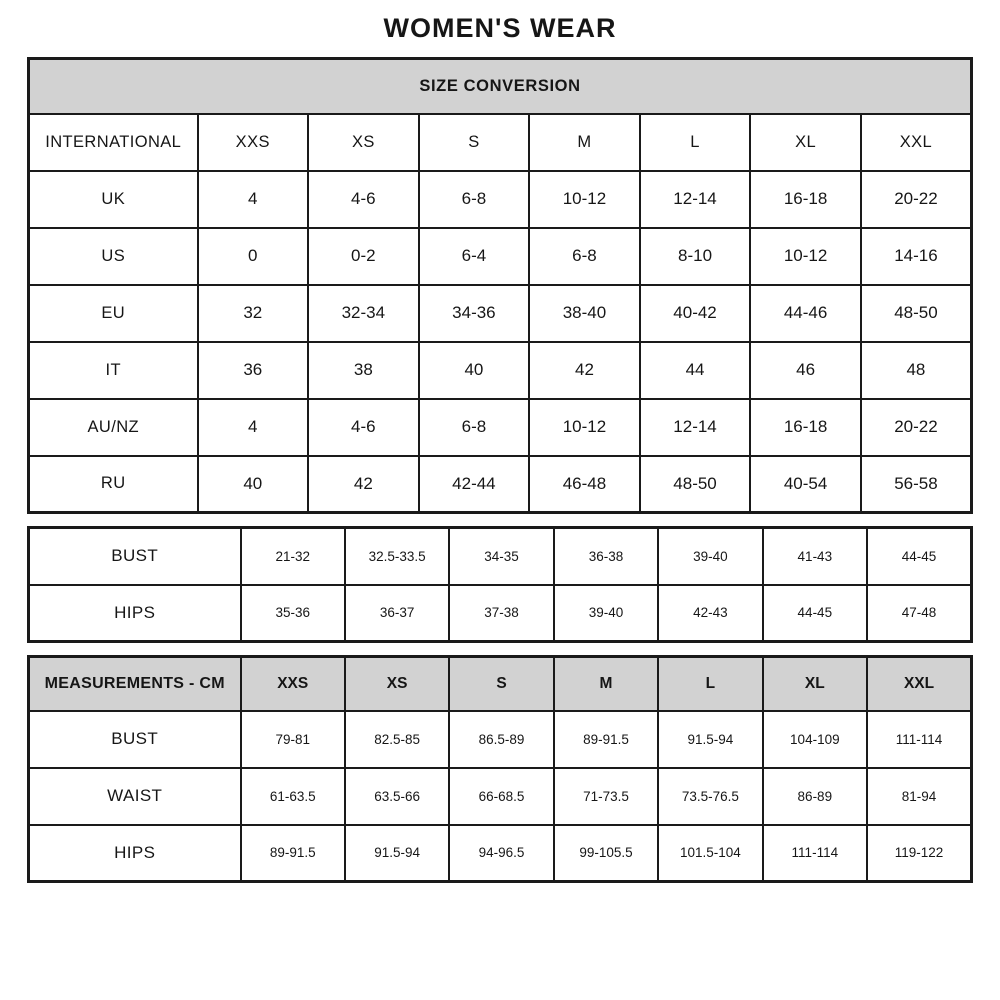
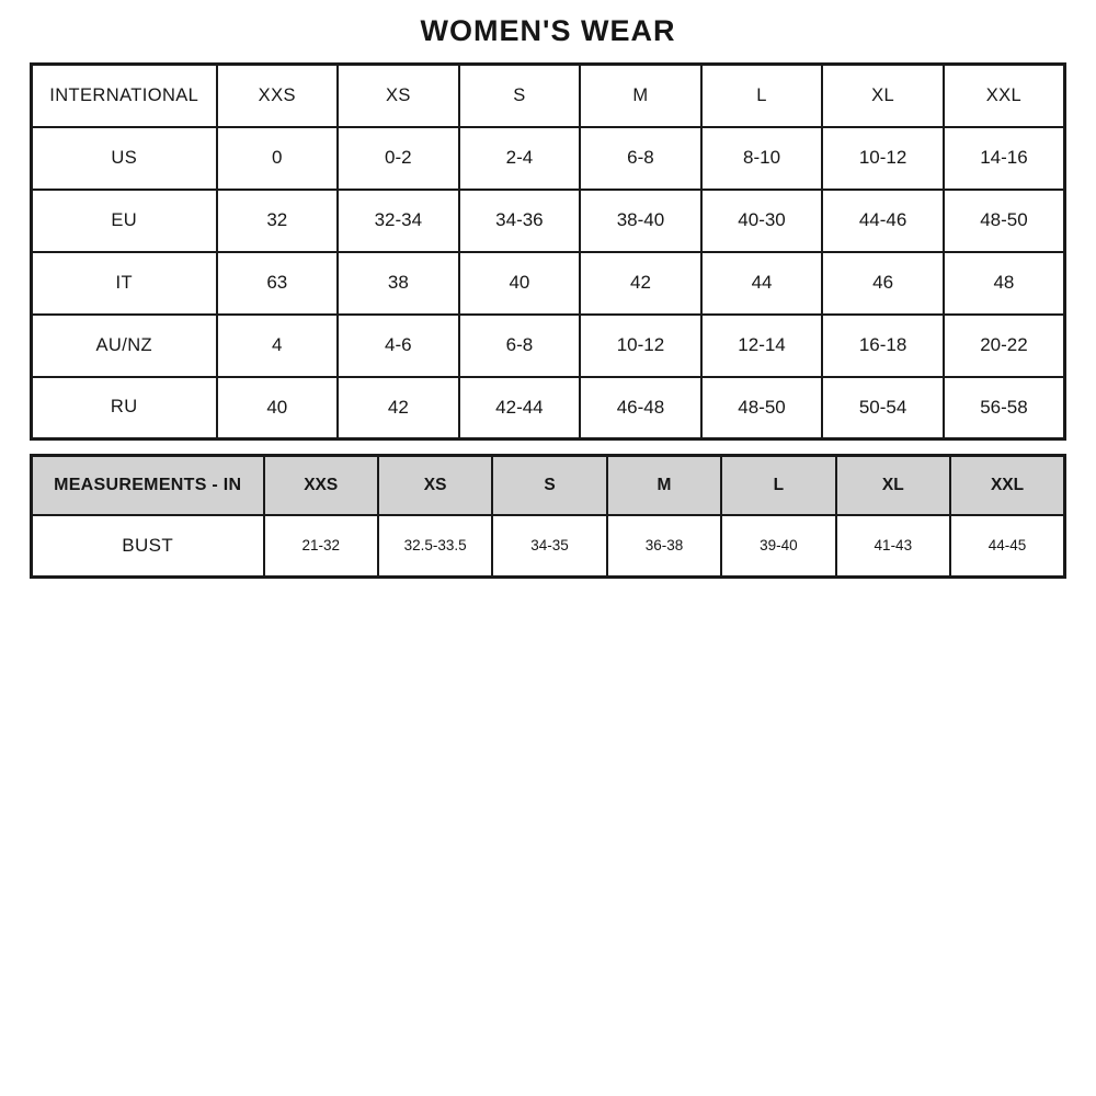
  WOMEN'S WEAR
- SIZE CONVERSION
  INTERNATIONAL	XXS	XS	S	M	L	XL	XXL
- UK	4	4-6	6-8	10-12	12-14	16-18	20-22
- US	0	0-2	6-4	6-8	8-10	10-12	14-16
+ US	0	0-2	2-4	6-8	8-10	10-12	14-16
- EU	32	32-34	34-36	38-40	40-42	44-46	48-50
+ EU	32	32-34	34-36	38-40	40-30	44-46	48-50
- IT	36	38	40	42	44	46	48
+ IT	63	38	40	42	44	46	48
  AU/NZ	4	4-6	6-8	10-12	12-14	16-18	20-22
- RU	40	42	42-44	46-48	48-50	40-54	56-58
+ RU	40	42	42-44	46-48	48-50	50-54	56-58
+ MEASUREMENTS - IN	XXS	XS	S	M	L	XL	XXL
  BUST	21-32	32.5-33.5	34-35	36-38	39-40	41-43	44-45
- HIPS	35-36	36-37	37-38	39-40	42-43	44-45	47-48
- MEASUREMENTS - CM	XXS	XS	S	M	L	XL	XXL
- BUST	79-81	82.5-85	86.5-89	89-91.5	91.5-94	104-109	111-114
- WAIST	61-63.5	63.5-66	66-68.5	71-73.5	73.5-76.5	86-89	81-94
- HIPS	89-91.5	91.5-94	94-96.5	99-105.5	101.5-104	111-114	119-122
